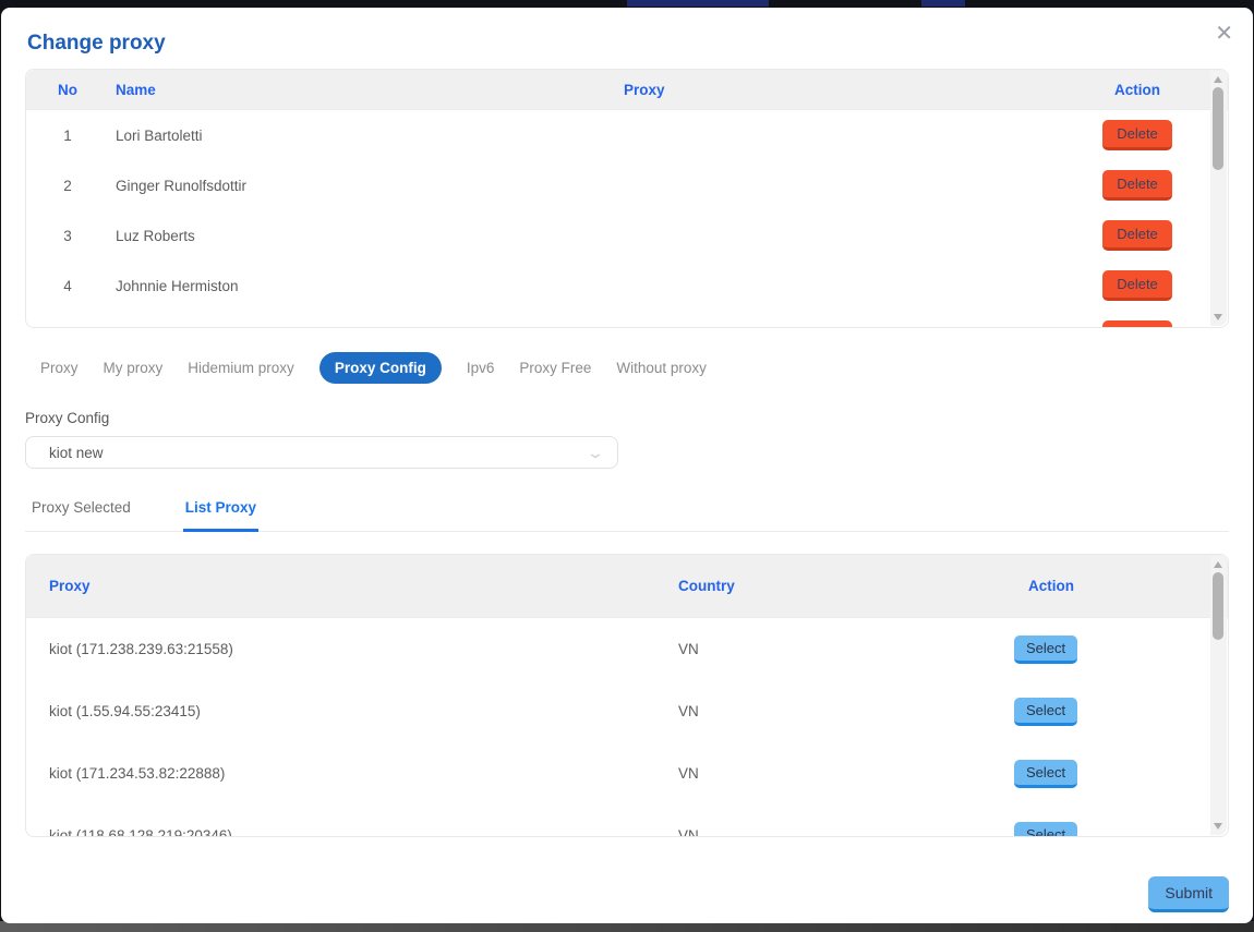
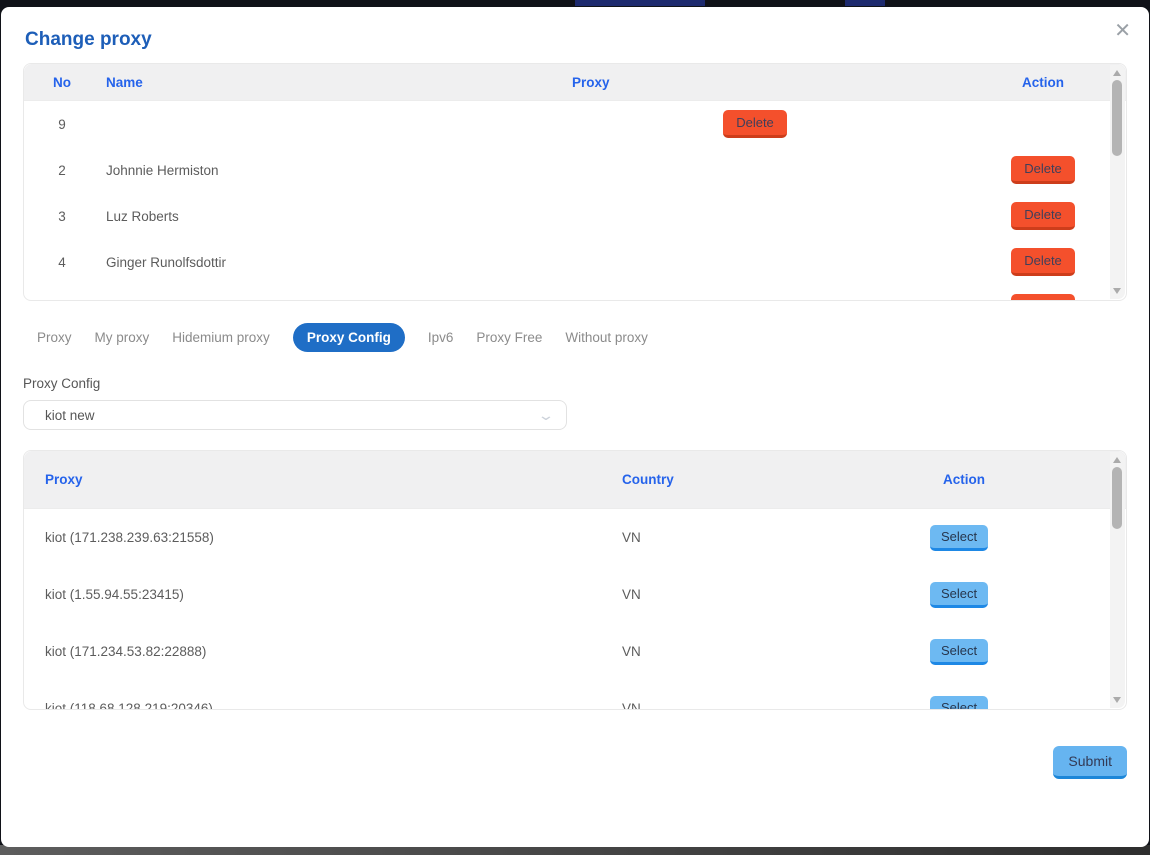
  ✕
  Change proxy
  No
  Name
  Proxy
  Action
- 1
+ 9
- Lori Bartoletti
  Delete
  2
- Ginger Runolfsdottir
+ Johnnie Hermiston
  Delete
  3
  Luz Roberts
  Delete
  4
- Johnnie Hermiston
+ Ginger Runolfsdottir
  Delete
  Proxy
  My proxy
  Hidemium proxy
  Proxy Config
  Ipv6
  Proxy Free
  Without proxy
  Proxy Config
  kiot new
  ⌄
- Proxy Selected
- List Proxy
  Proxy
  Country
  Action
  kiot (171.238.239.63:21558)
  VN
  Select
  kiot (1.55.94.55:23415)
  VN
  Select
  kiot (171.234.53.82:22888)
  VN
  Select
  kiot (118.68.128.219:20346)
  VN
  Select
  Submit
